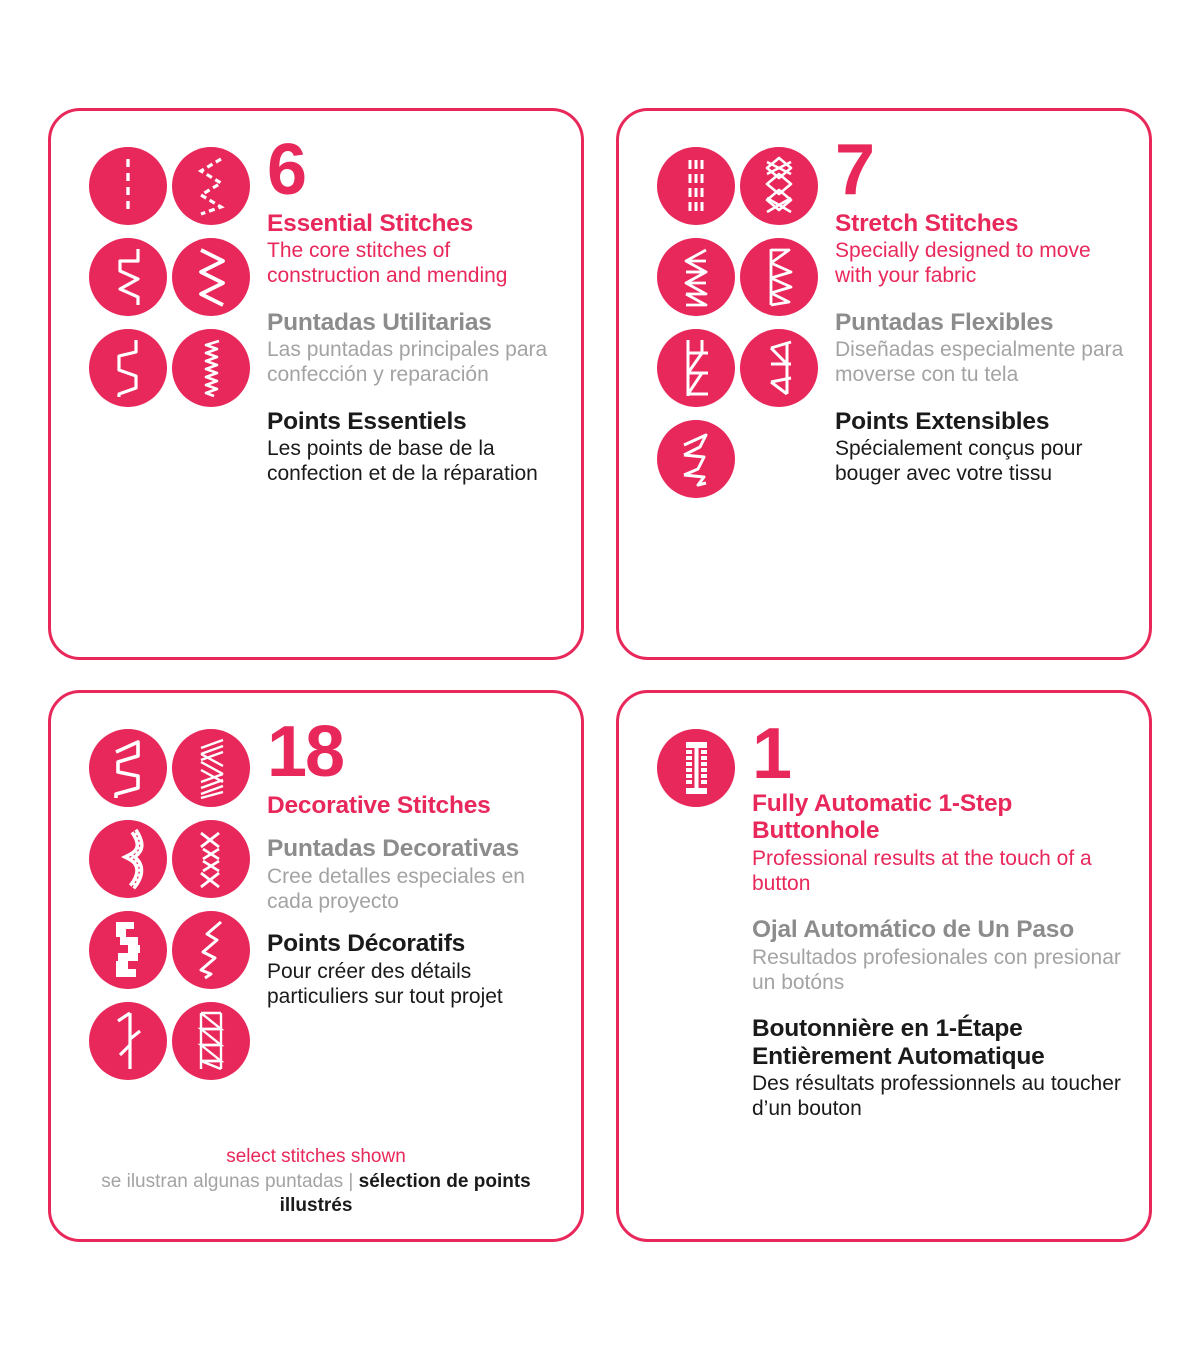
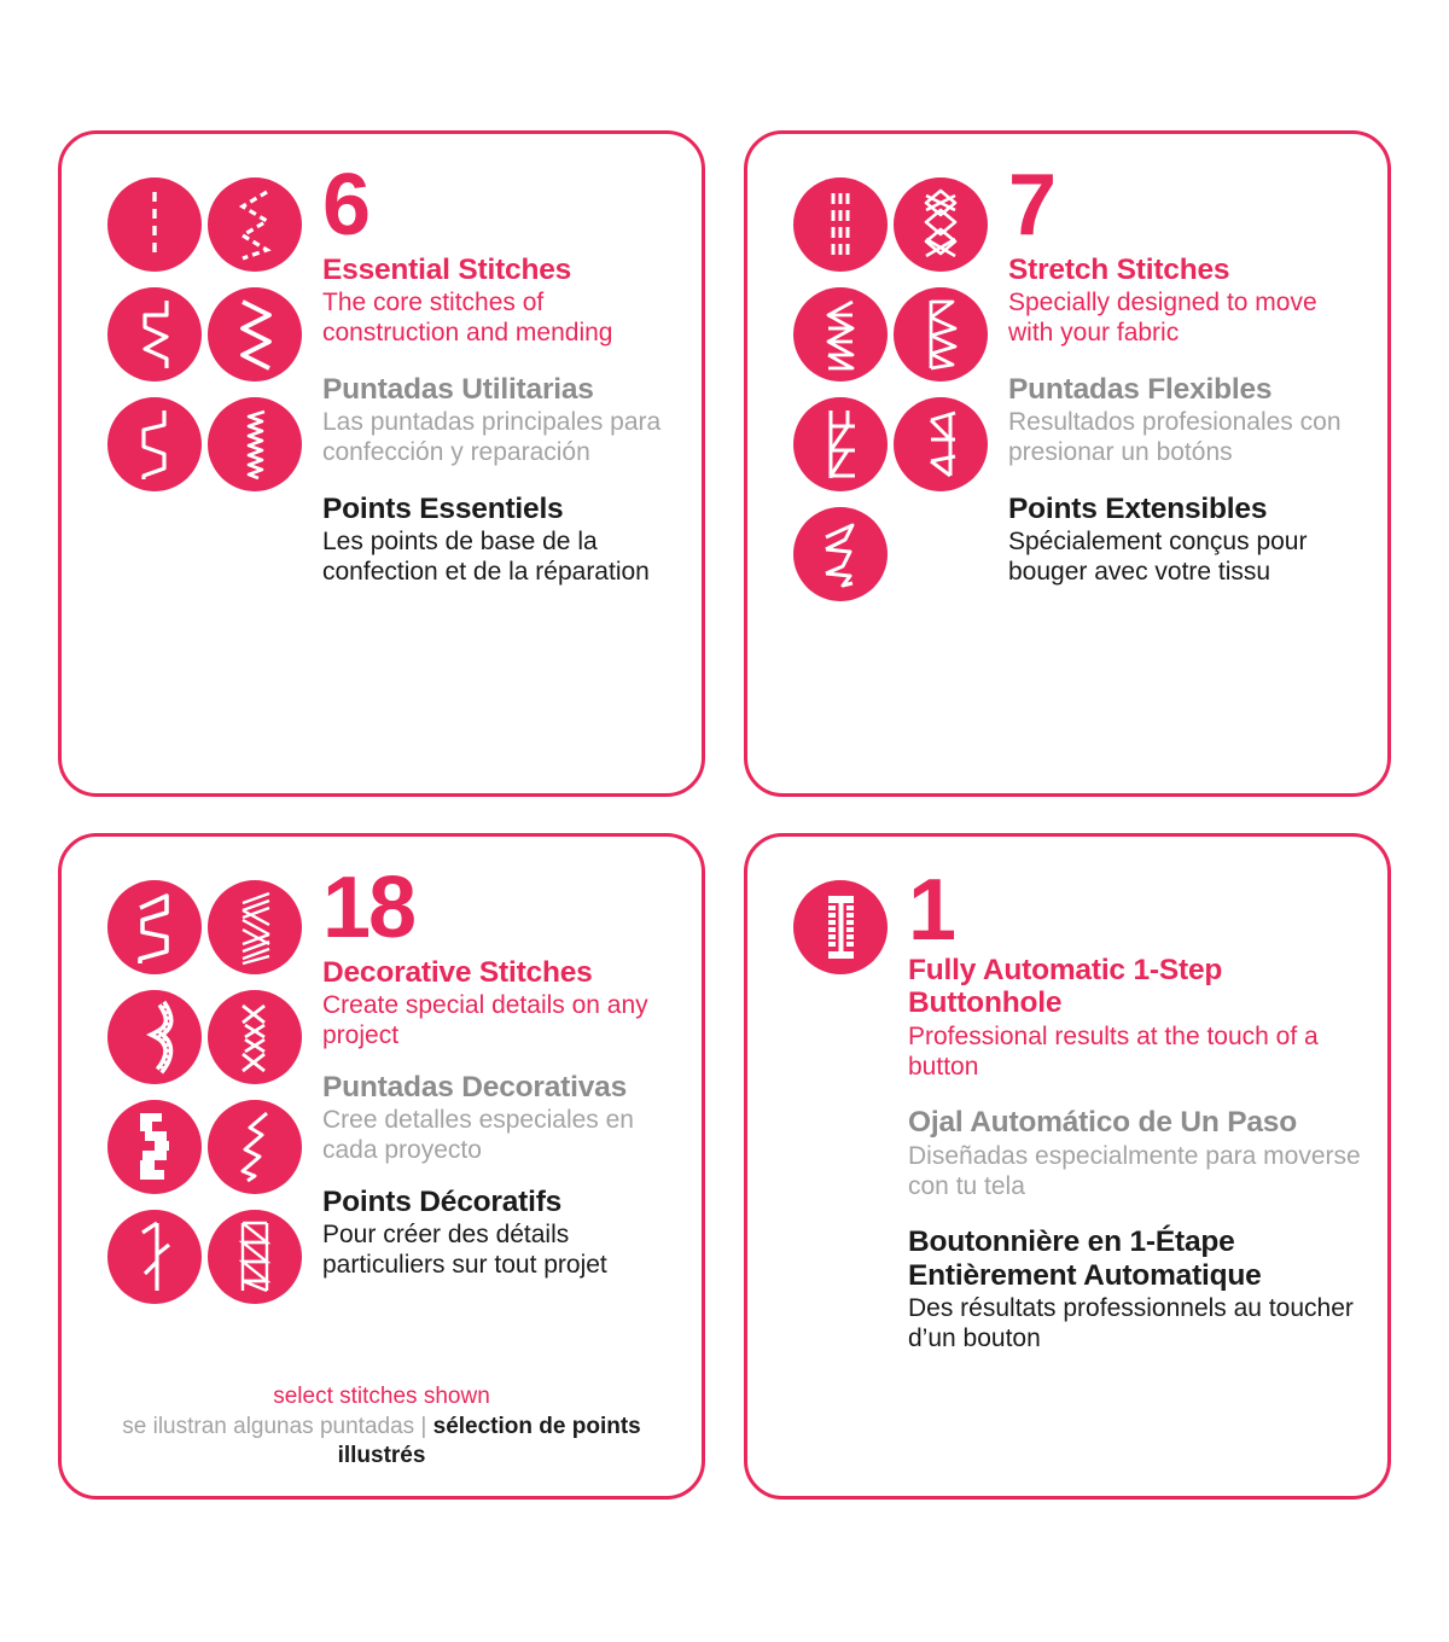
  6
  Essential Stitches
  The core stitches of construction and mending
  Puntadas Utilitarias
  Las puntadas principales para confección y reparación
  Points Essentiels
  Les points de base de la confection et de la réparation
  7
  Stretch Stitches
  Specially designed to move with your fabric
  Puntadas Flexibles
- Diseñadas especialmente para moverse con tu tela
+ Resultados profesionales con presionar un botóns
  Points Extensibles
  Spécialement conçus pour bouger avec votre tissu
  18
  Decorative Stitches
+ Create special details on any project
  Puntadas Decorativas
  Cree detalles especiales en cada proyecto
  Points Décoratifs
  Pour créer des détails particuliers sur tout projet
  select stitches shown
  se ilustran algunas puntadas | sélection de points illustrés
  1
  Fully Automatic 1-Step Buttonhole
  Professional results at the touch of a button
  Ojal Automático de Un Paso
- Resultados profesionales con presionar un botóns
+ Diseñadas especialmente para moverse con tu tela
  Boutonnière en 1-Étape Entièrement Automatique
  Des résultats professionnels au toucher d’un bouton
